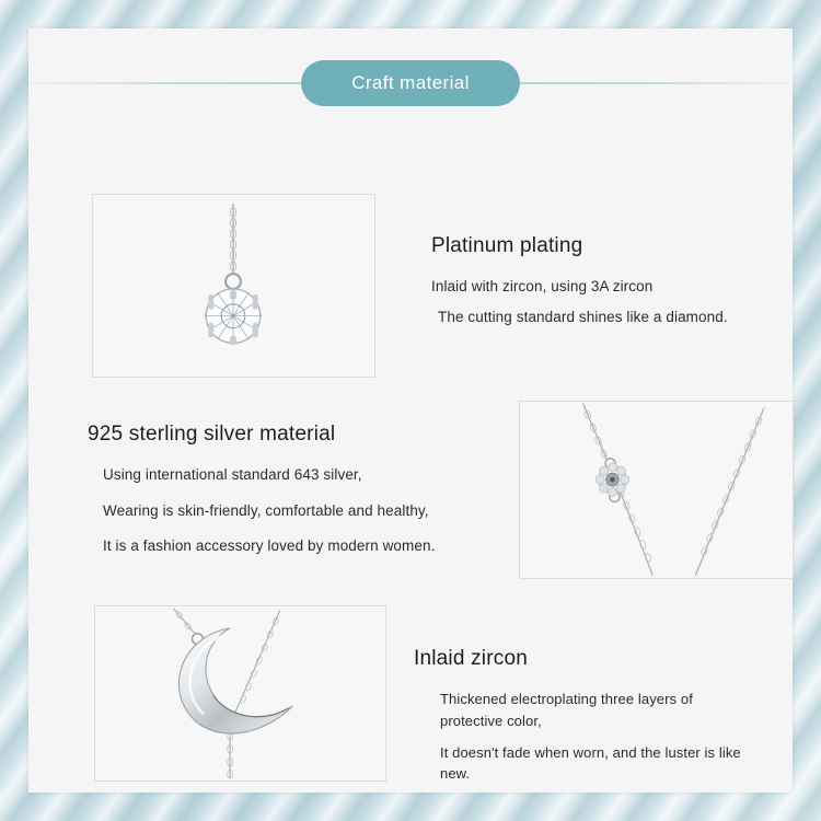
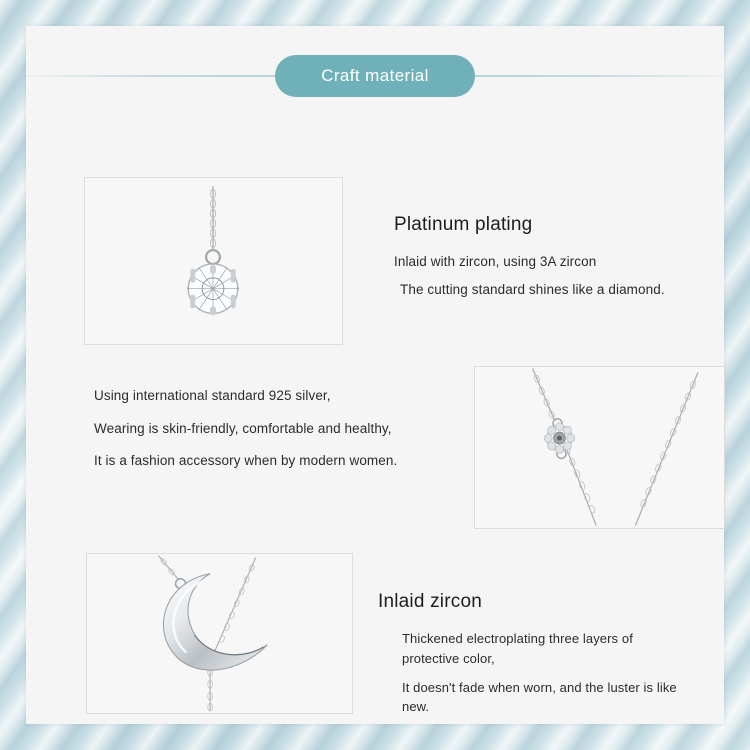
  Craft material
  Platinum plating
  Inlaid with zircon, using 3A zircon
  The cutting standard shines like a diamond.
- 925 sterling silver material
- Using international standard 643 silver,
+ Using international standard 925 silver,
  Wearing is skin-friendly, comfortable and healthy,
- It is a fashion accessory loved by modern women.
+ It is a fashion accessory when by modern women.
  Inlaid zircon
  Thickened electroplating three layers of protective color,
  It doesn't fade when worn, and the luster is like new.
